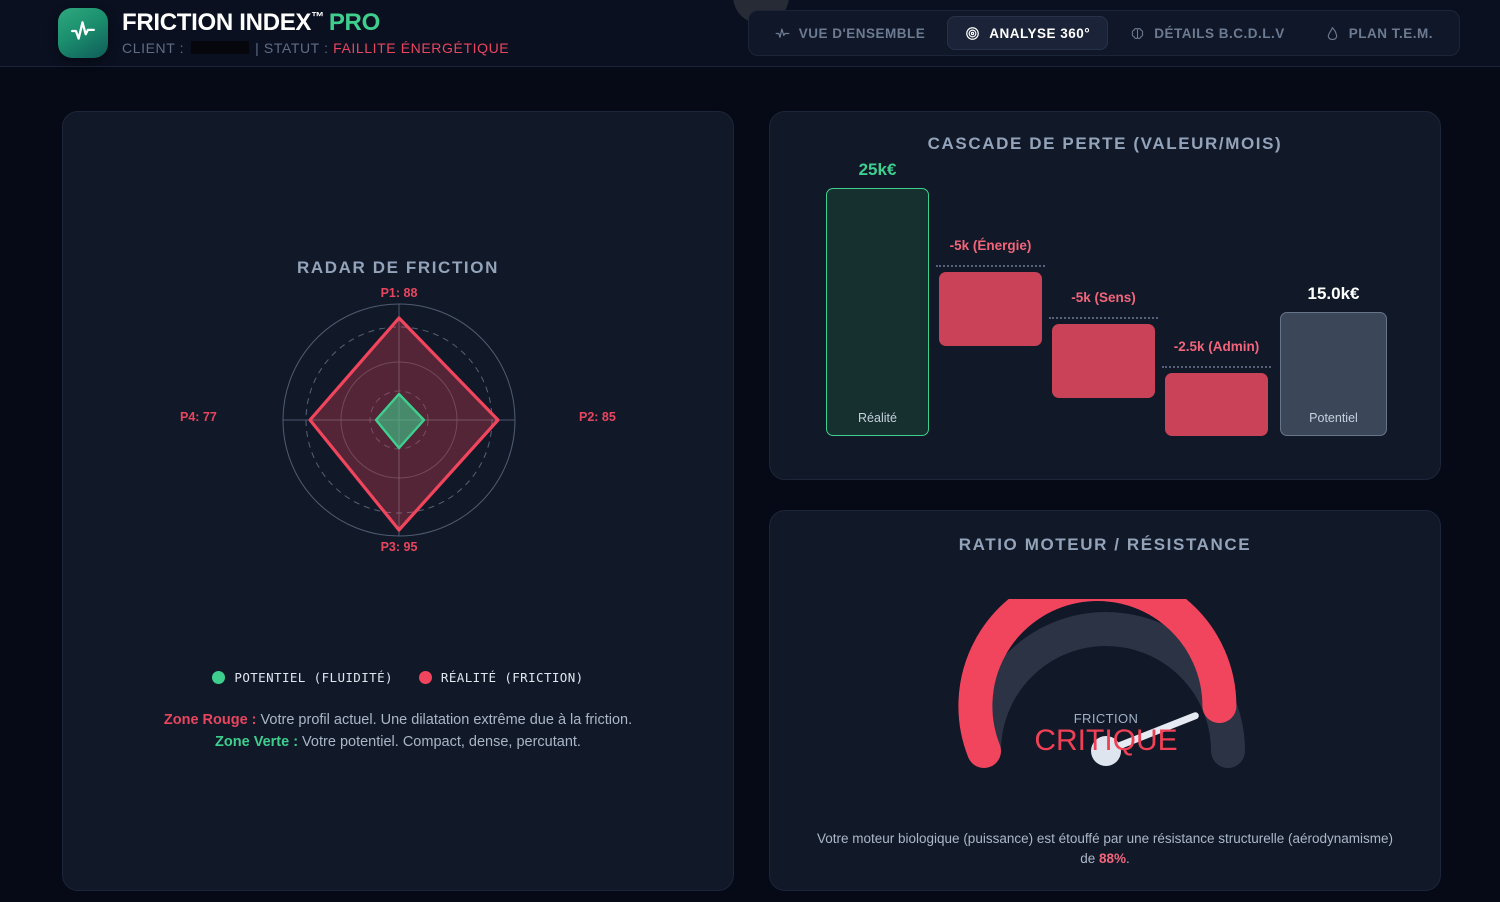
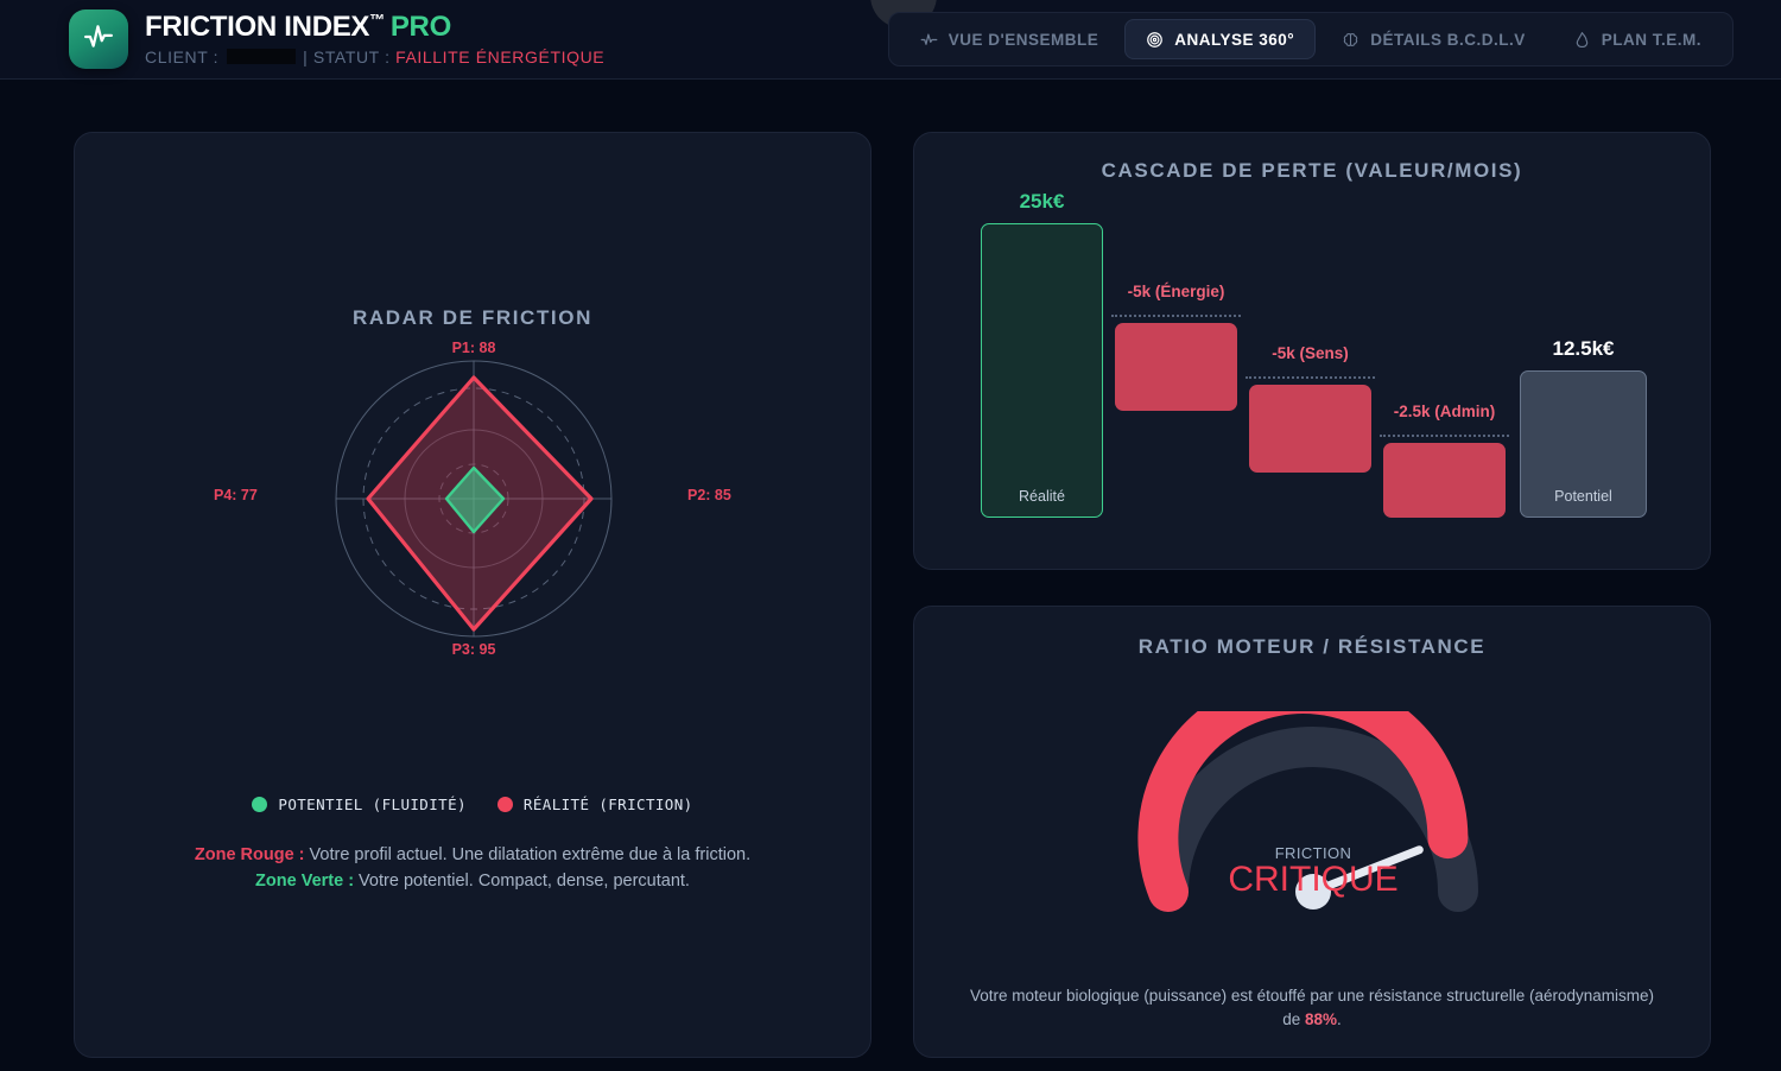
  FRICTION INDEX™ PRO
  CLIENT : | STATUT : FAILLITE ÉNERGÉTIQUE
  VUE D'ENSEMBLE
  ANALYSE 360°
  DÉTAILS B.C.D.L.V
  PLAN T.E.M.
  RADAR DE FRICTION
  P1: 88
  P2: 85
  P3: 95
  P4: 77
  POTENTIEL (FLUIDITÉ)
  RÉALITÉ (FRICTION)
  Zone Rouge : Votre profil actuel. Une dilatation extrême due à la friction.
  Zone Verte : Votre potentiel. Compact, dense, percutant.
  CASCADE DE PERTE (VALEUR/MOIS)
  Réalité
  25k€
  -5k (Énergie)
  -5k (Sens)
  -2.5k (Admin)
  Potentiel
- 15.0k€
+ 12.5k€
  RATIO MOTEUR / RÉSISTANCE
  FRICTION
  CRITIQUE
  Votre moteur biologique (puissance) est étouffé par une résistance structurelle (aérodynamisme) de 88%.
